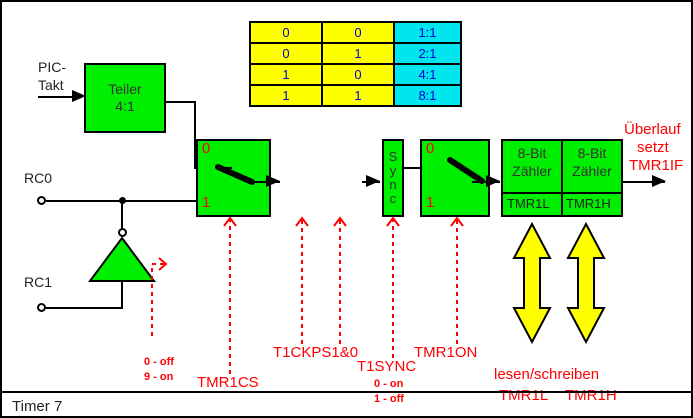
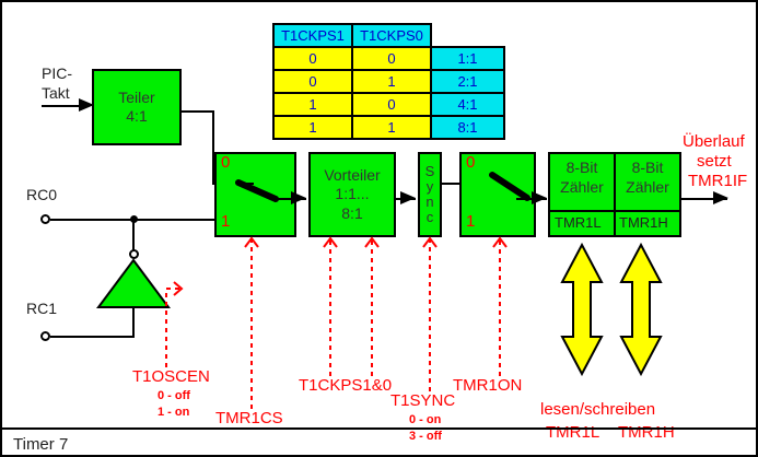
+ T1CKPS1	T1CKPS0
  0	0	1:1
  0	1	2:1
  1	0	4:1
  1	1	8:1
  PIC-
  Takt
  Teiler
  4:1
  RC0
  RC1
  0
  1
+ Vorteiler
+ 1:1...
+ 8:1
  S
  y
  n
  c
  0
  1
  8-Bit
  Zähler
  TMR1L
  8-Bit
  Zähler
  TMR1H
  Überlauf
  setzt
  TMR1IF
+ T1OSCEN
  0 - off
- 9 - on
+ 1 - on
  TMR1CS
  T1CKPS1&0
  T1SYNC
  0 - on
- 1 - off
+ 3 - off
  TMR1ON
  lesen/schreiben
  TMR1L
  TMR1H
  Timer 7
